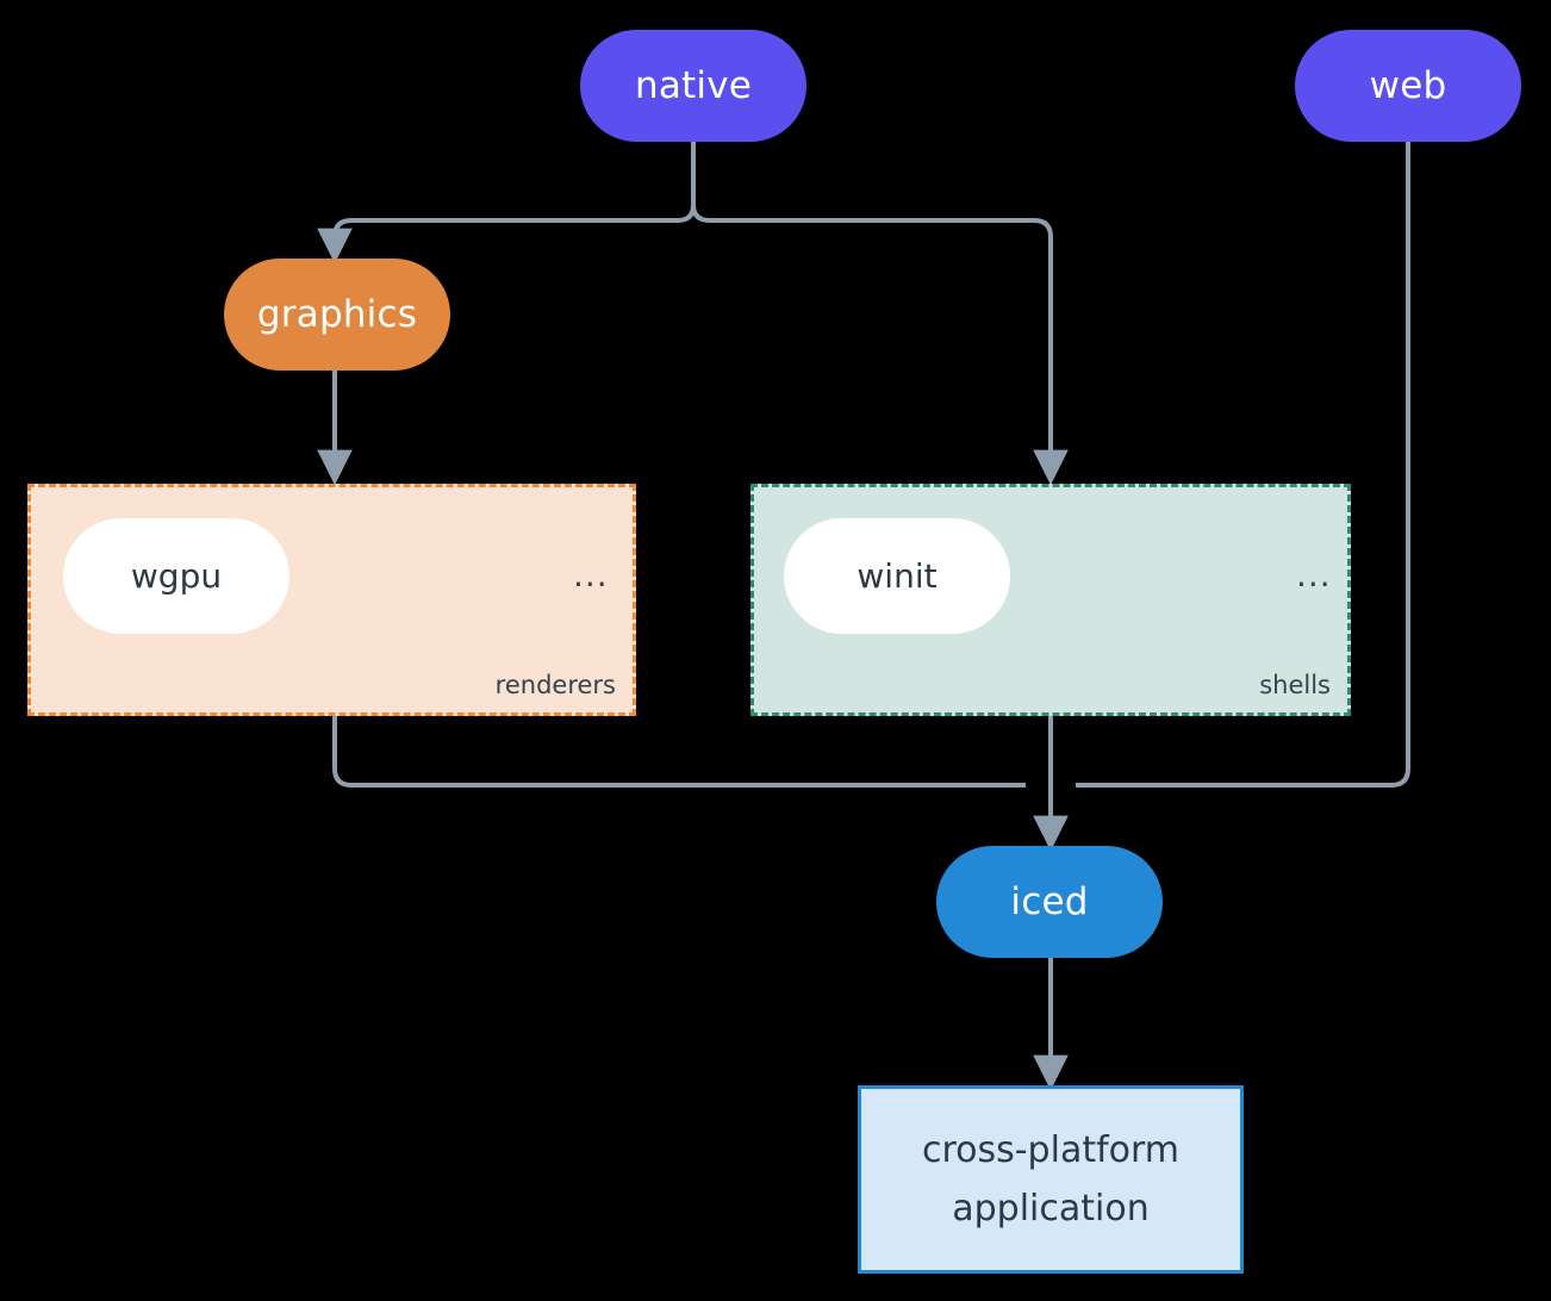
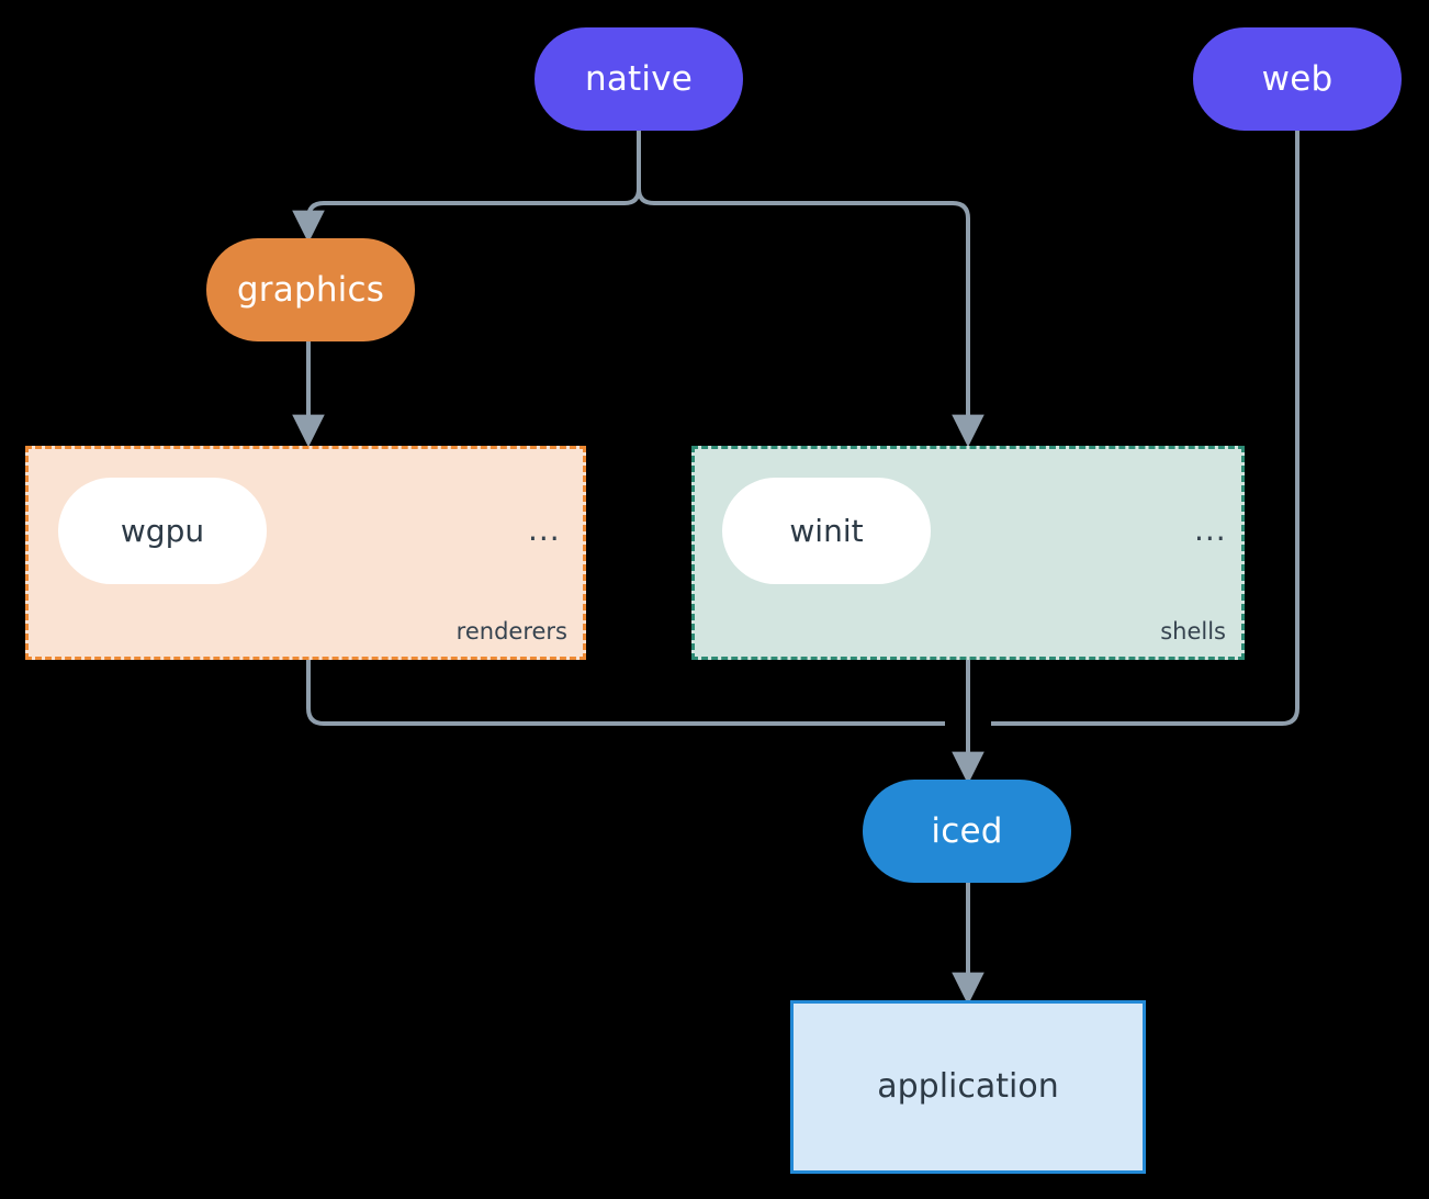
  native
  web
  graphics
  wgpu
  ...
  renderers
  winit
  ...
  shells
  iced
- cross-platform
  application
